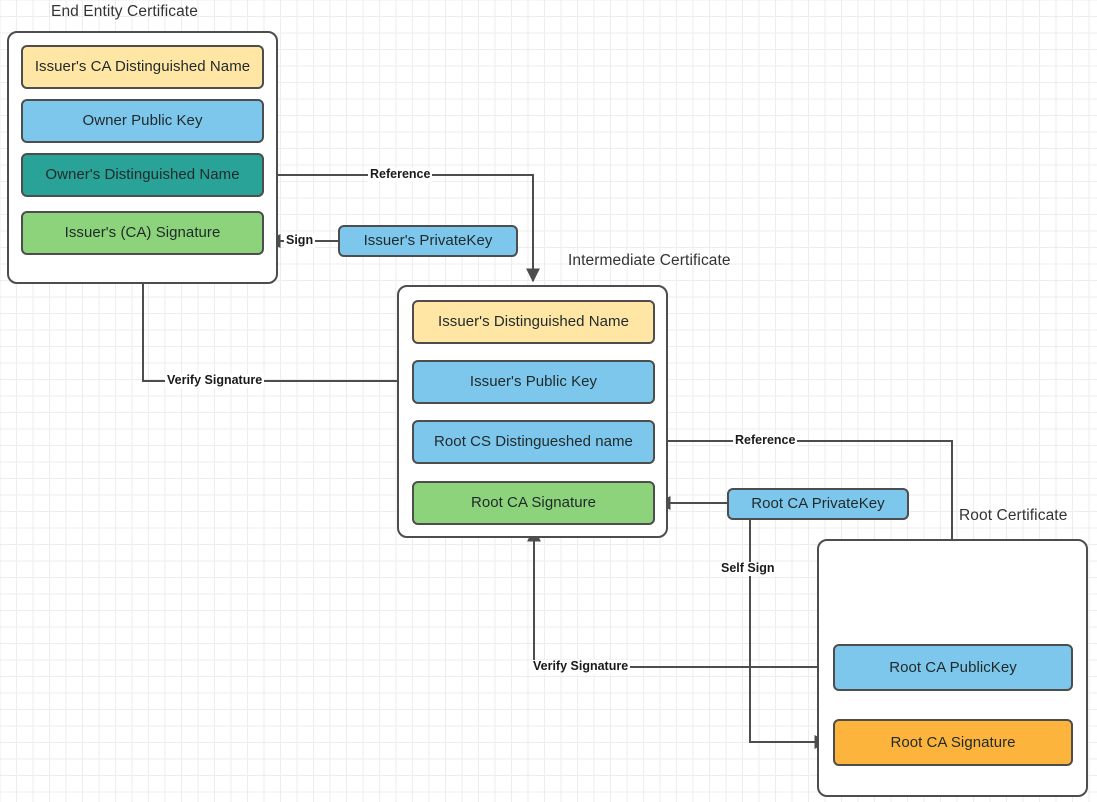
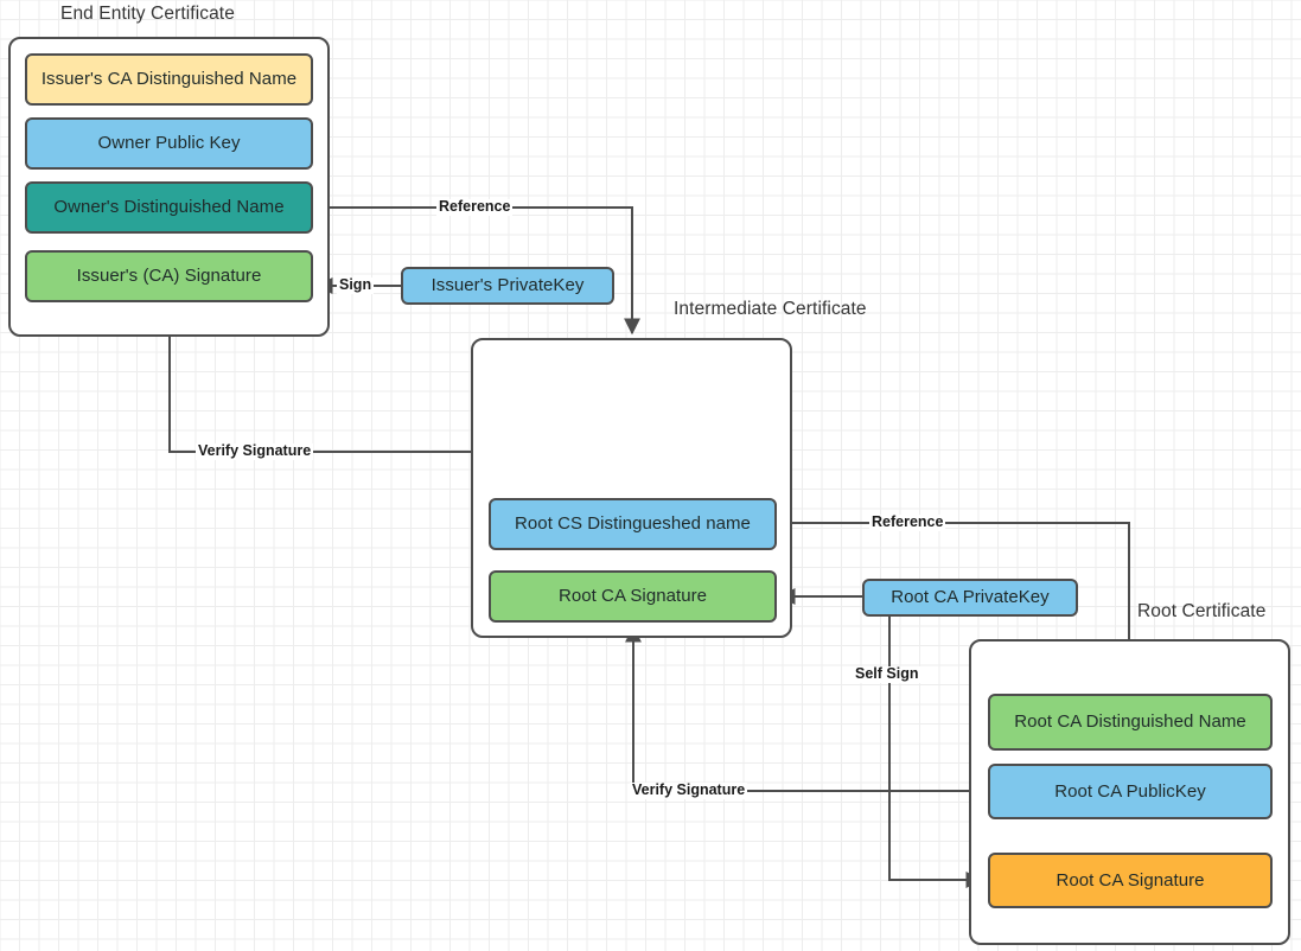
  End Entity Certificate
  Issuer's CA Distinguished Name
  Owner Public Key
  Owner's Distinguished Name
  Issuer's (CA) Signature
  Issuer's PrivateKey
  Intermediate Certificate
- Issuer's Distinguished Name
- Issuer's Public Key
  Root CS Distingueshed name
  Root CA Signature
  Root CA PrivateKey
  Root Certificate
+ Root CA Distinguished Name
  Root CA PublicKey
  Root CA Signature
  Reference
  Sign
  Verify Signature
  Reference
  Self Sign
  Verify Signature
